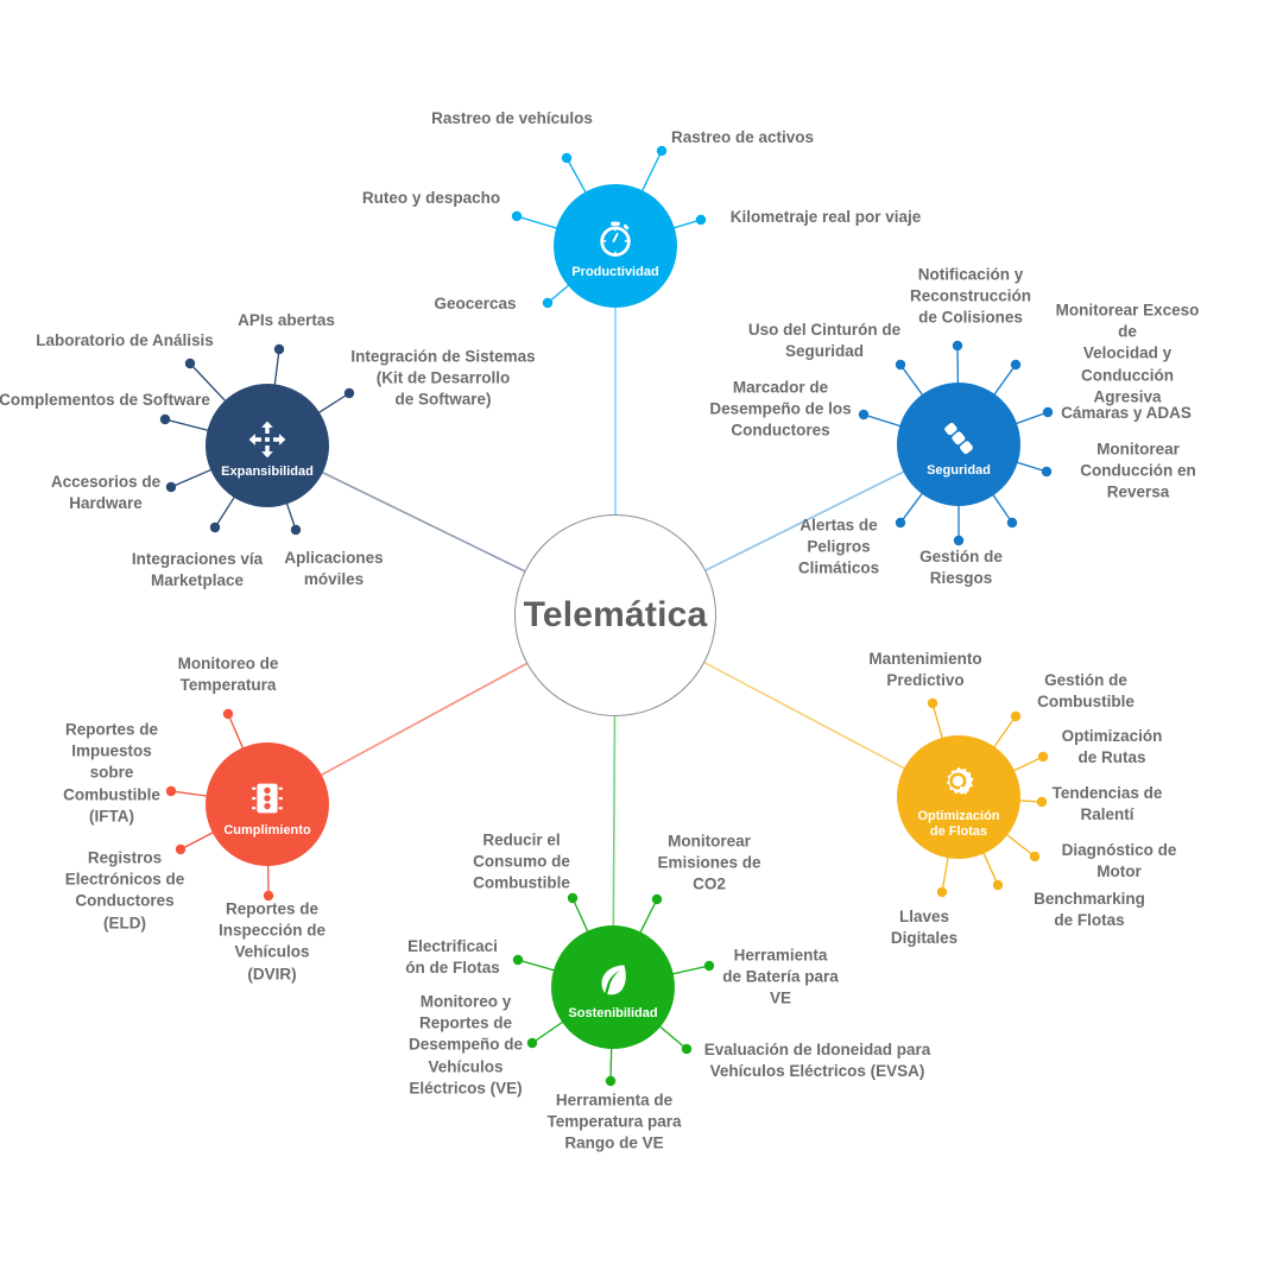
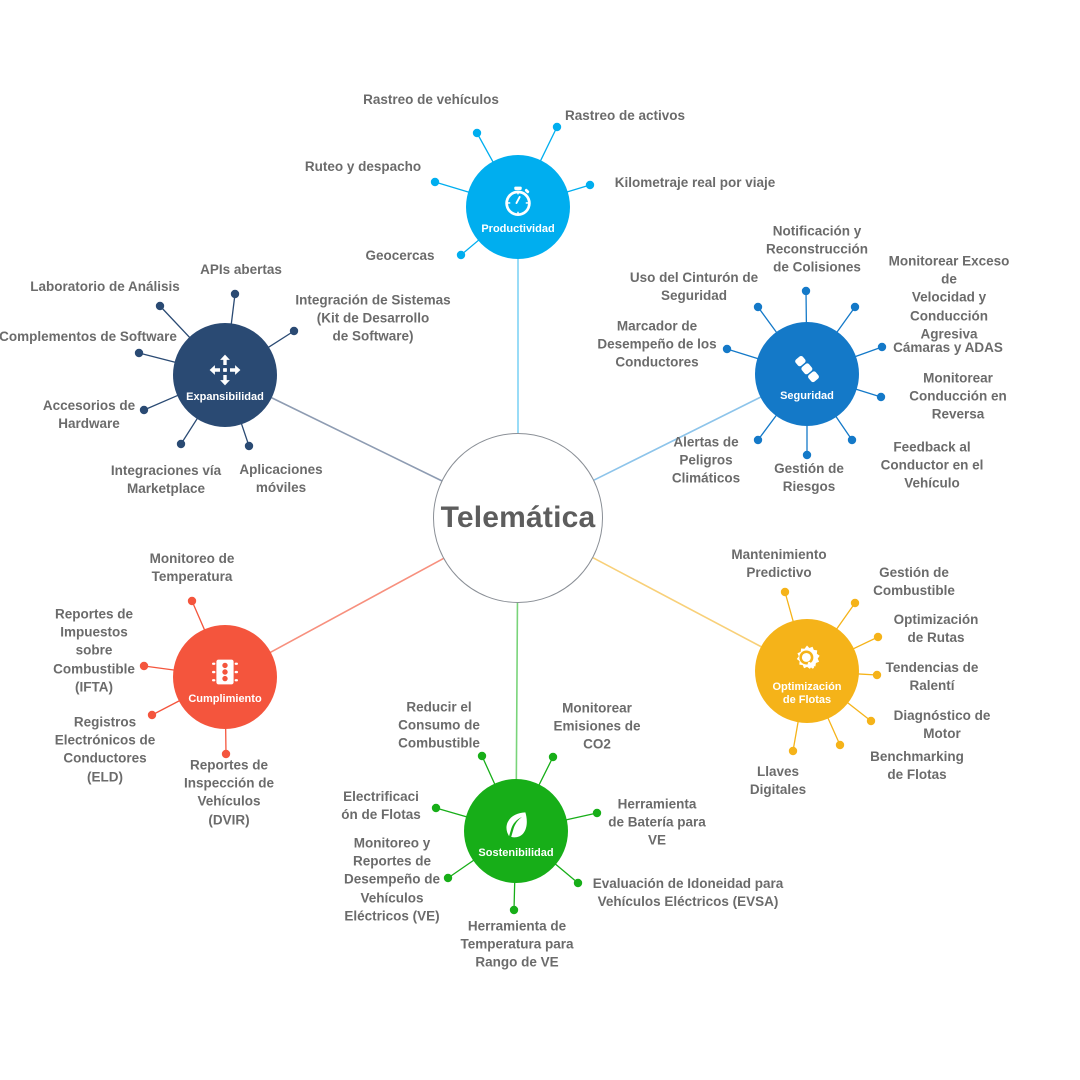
  Productividad
  Seguridad
  Expansibilidad
  Cumplimiento
  Sostenibilidad
  Optimización
  de Flotas
  Telemática
  Rastreo de vehículos
  Rastreo de activos
  Kilometraje real por viaje
  Ruteo y despacho
  Geocercas
  Notificación y
  Reconstrucción
  de Colisiones
  Uso del Cinturón de
  Seguridad
  Marcador de
  Desempeño de los
  Conductores
  Alertas de
  Peligros
  Climáticos
  Gestión de
  Riesgos
  Monitorear Exceso de
  Velocidad y Conducción
  Agresiva
  Cámaras y ADAS
  Monitorear
  Conducción en
  Reversa
+ Feedback al
+ Conductor en el
+ Vehículo
  APIs abertas
  Laboratorio de Análisis
  Complementos de Software
  Accesorios de
  Hardware
  Integraciones vía
  Marketplace
  Aplicaciones
  móviles
  Integración de Sistemas
  (Kit de Desarrollo
  de Software)
  Monitoreo de
  Temperatura
  Reportes de
  Impuestos
  sobre
  Combustible
  (IFTA)
  Registros
  Electrónicos de
  Conductores
  (ELD)
  Reportes de
  Inspección de
  Vehículos
  (DVIR)
  Reducir el
  Consumo de
  Combustible
  Monitorear
  Emisiones de
  CO2
  Electrificaci
  ón de Flotas
  Herramienta
  de Batería para
  VE
  Monitoreo y
  Reportes de
  Desempeño de
  Vehículos
  Eléctricos (VE)
  Evaluación de Idoneidad para
  Vehículos Eléctricos (EVSA)
  Herramienta de
  Temperatura para
  Rango de VE
  Mantenimiento
  Predictivo
  Gestión de
  Combustible
  Optimización
  de Rutas
  Tendencias de
  Ralentí
  Diagnóstico de
  Motor
  Benchmarking
  de Flotas
  Llaves
  Digitales
